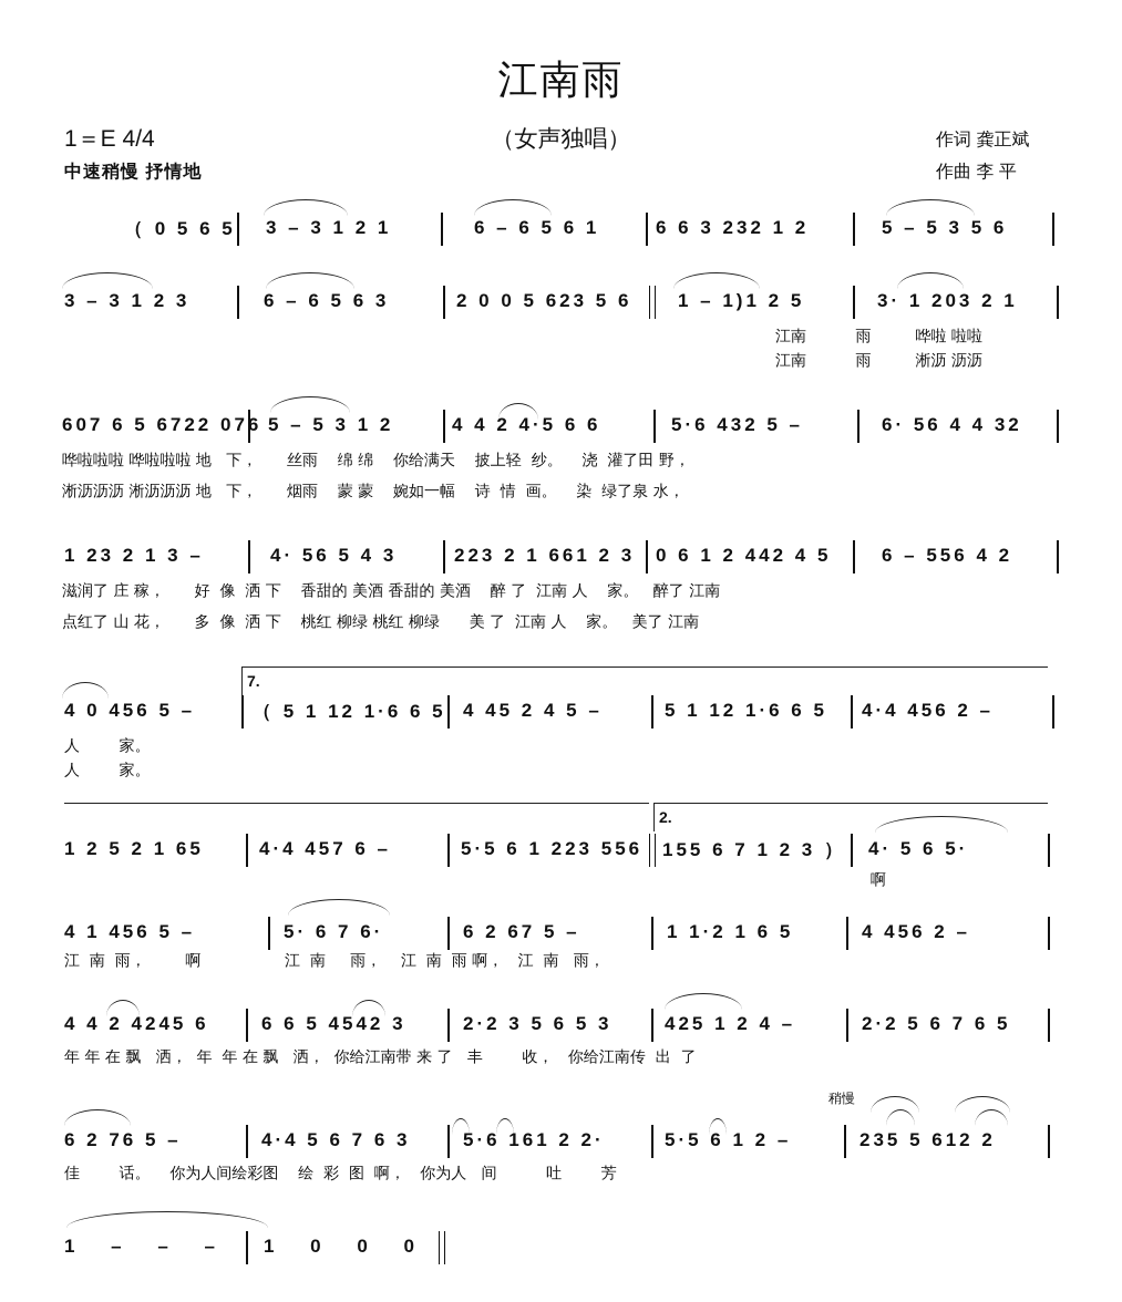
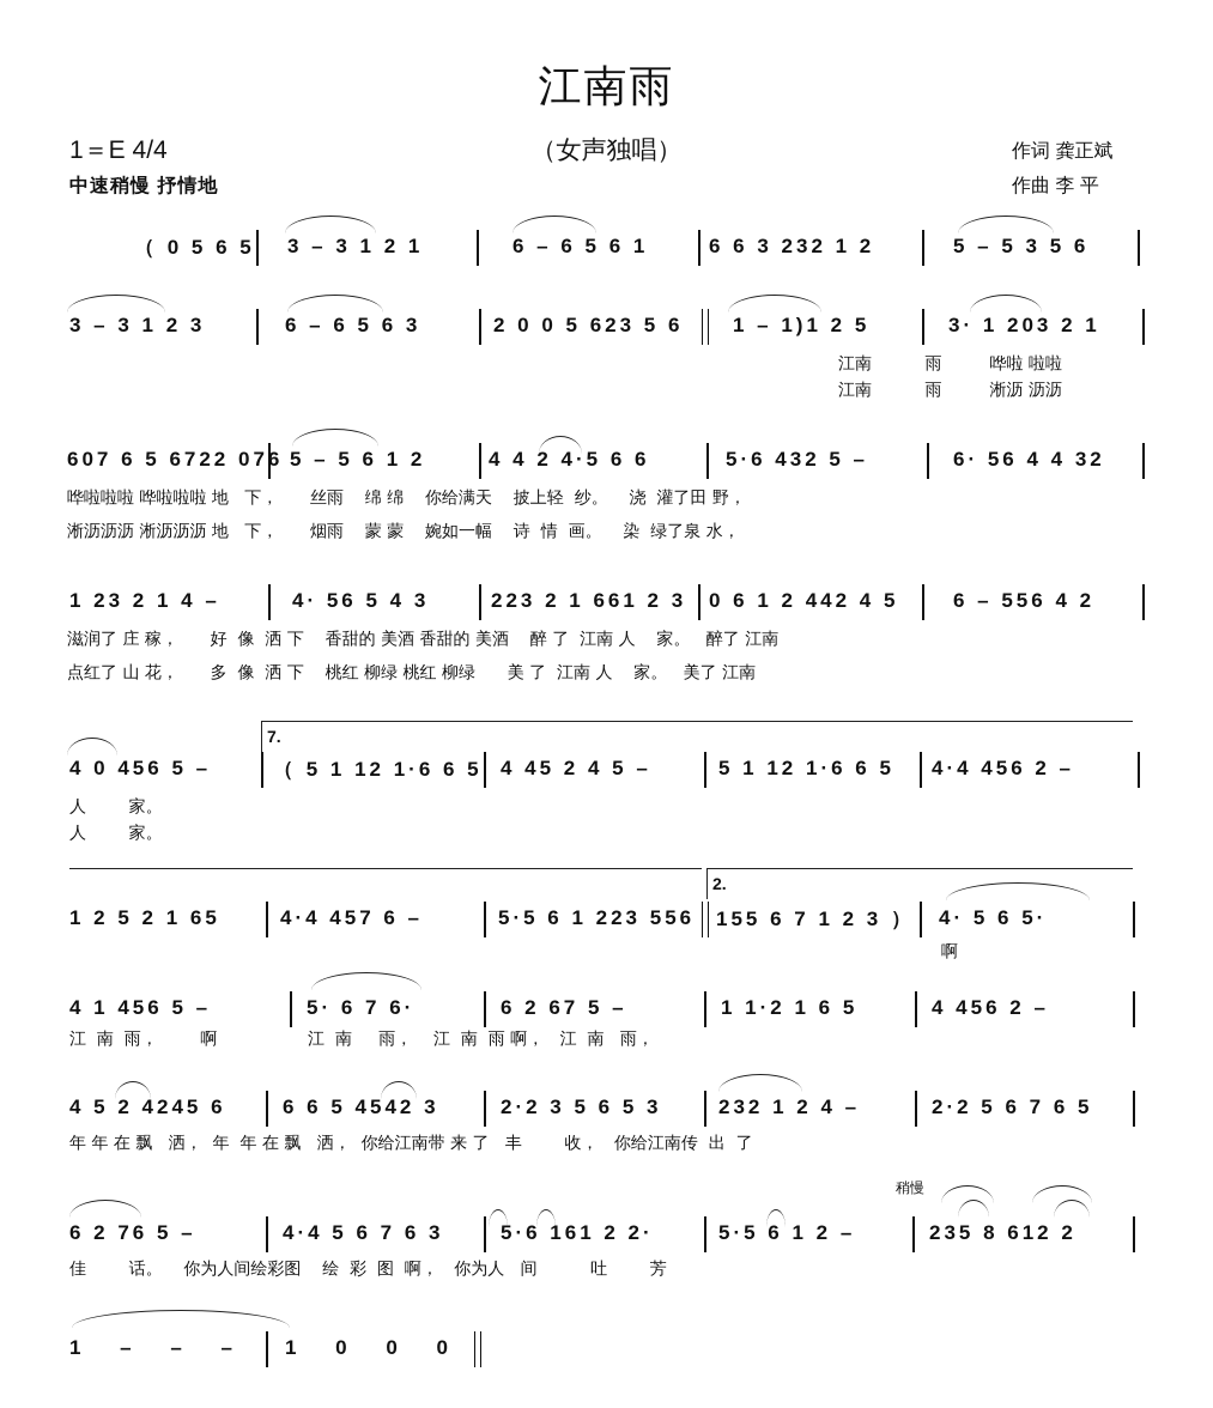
  江南雨
  1＝E 4/4
  （女声独唱）
  中速稍慢 抒情地
  作词 龚正斌
  作曲 李 平
  （ 0 5 6 5
  3 – 3 1 2 1
  6 – 6 5 6 1
  6 6 3 232 1 2
  5 – 5 3 5 6
  3 – 3 1 2 3
  6 – 6 5 6 3
  2 0 0 5 623 5 6
  1 – 1)1 2 5
  3· 1 203 2 1
  江南 雨 哗啦 啦啦
  江南 雨 淅沥 沥沥
  607 6 5 6722 076
- 5 – 5 3 1 2
+ 5 – 5 6 1 2
  4 4 2 4·5 6 6
  5·6 432 5 –
  6· 56 4 4 32
  哗啦啦啦 哗啦啦啦 地 下， 丝雨 绵 绵 你给满天 披上轻 纱。 浇 灌了田 野，
  淅沥沥沥 淅沥沥沥 地 下， 烟雨 蒙 蒙 婉如一幅 诗 情 画。 染 绿了泉 水，
- 1 23 2 1 3 –
+ 1 23 2 1 4 –
  4· 56 5 4 3
  223 2 1 661 2 3
  0 6 1 2 442 4 5
  6 – 556 4 2
  滋润了 庄 稼， 好 像 洒 下 香甜的 美酒 香甜的 美酒 醉 了 江南 人 家。 醉了 江南
  点红了 山 花， 多 像 洒 下 桃红 柳绿 桃红 柳绿 美 了 江南 人 家。 美了 江南
  7.
  4 0 456 5 –
  （ 5 1 12 1·6 6 5
  4 45 2 4 5 –
  5 1 12 1·6 6 5
  4·4 456 2 –
  人 家。
  人 家。
  2.
  1 2 5 2 1 65
  4·4 457 6 –
  5·5 6 1 223 556
  155 6 7 1 2 3 ）
  4· 5 6 5·
  啊
  4 1 456 5 –
  5· 6 7 6·
  6 2 67 5 –
  1 1·2 1 6 5
  4 456 2 –
  江 南 雨， 啊 江 南 雨， 江 南 雨 啊， 江 南 雨，
- 4 4 2 4245 6
+ 4 5 2 4245 6
  6 6 5 4542 3
  2·2 3 5 6 5 3
- 425 1 2 4 –
+ 232 1 2 4 –
  2·2 5 6 7 6 5
  年 年 在 飘 洒， 年 年 在 飘 洒， 你给江南带 来 了 丰 收， 你给江南传 出 了
  稍慢
  6 2 76 5 –
  4·4 5 6 7 6 3
  5·6 161 2 2·
  5·5 6 1 2 –
- 235 5 612 2
+ 235 8 612 2
  佳 话。 你为人间绘彩图 绘 彩 图 啊， 你为人 间 吐 芳
  1 – – –
  1 0 0 0
